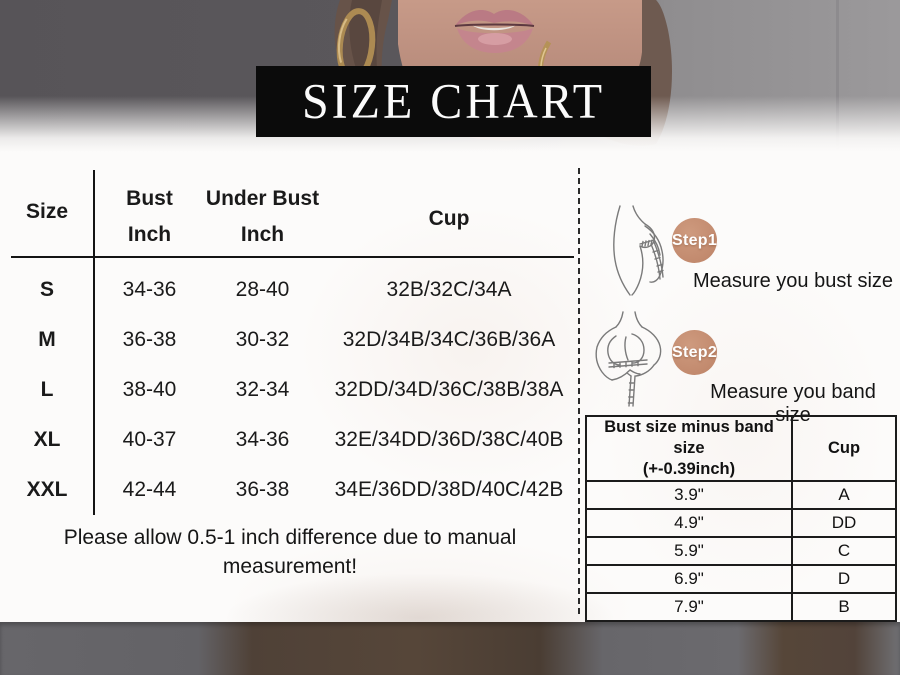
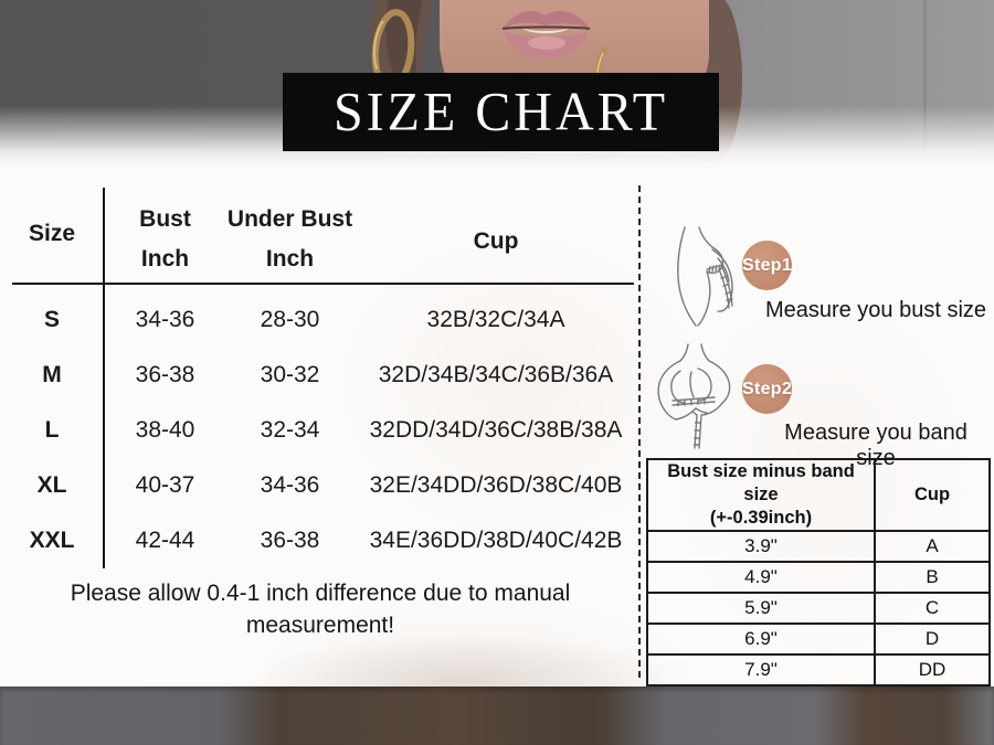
  SIZE CHART
  Size
  Bust
  Inch
  Under Bust
  Inch
  Cup
  S
  34-36
- 28-40
+ 28-30
  32B/32C/34A
  M
  36-38
  30-32
  32D/34B/34C/36B/36A
  L
  38-40
  32-34
  32DD/34D/36C/38B/38A
  XL
  40-37
  34-36
  32E/34DD/36D/38C/40B
  XXL
  42-44
  36-38
  34E/36DD/38D/40C/42B
- Please allow 0.5-1 inch difference due to manual measurement!
+ Please allow 0.4-1 inch difference due to manual measurement!
  Step1
  Measure you bust size
  Step2
  Measure you band size
  Bust size minus band size (+-0.39inch)	Cup
  3.9"	A
- 4.9"	DD
+ 4.9"	B
  5.9"	C
  6.9"	D
- 7.9"	B
+ 7.9"	DD
